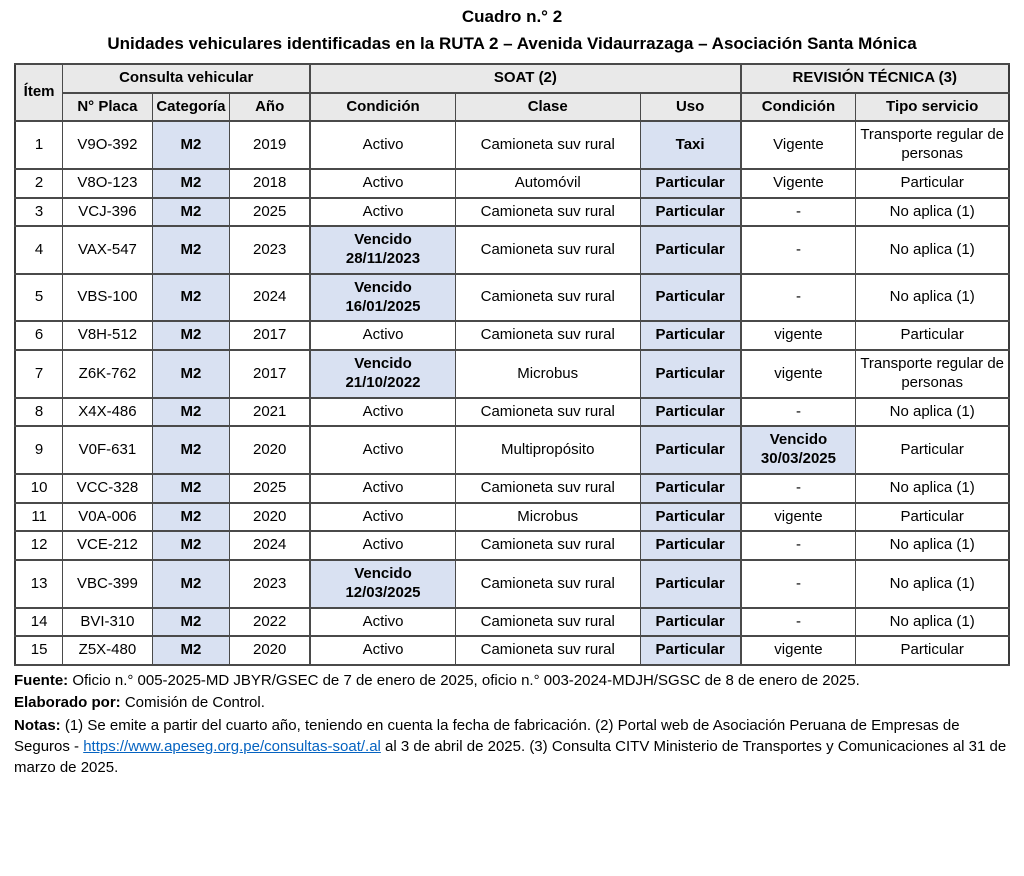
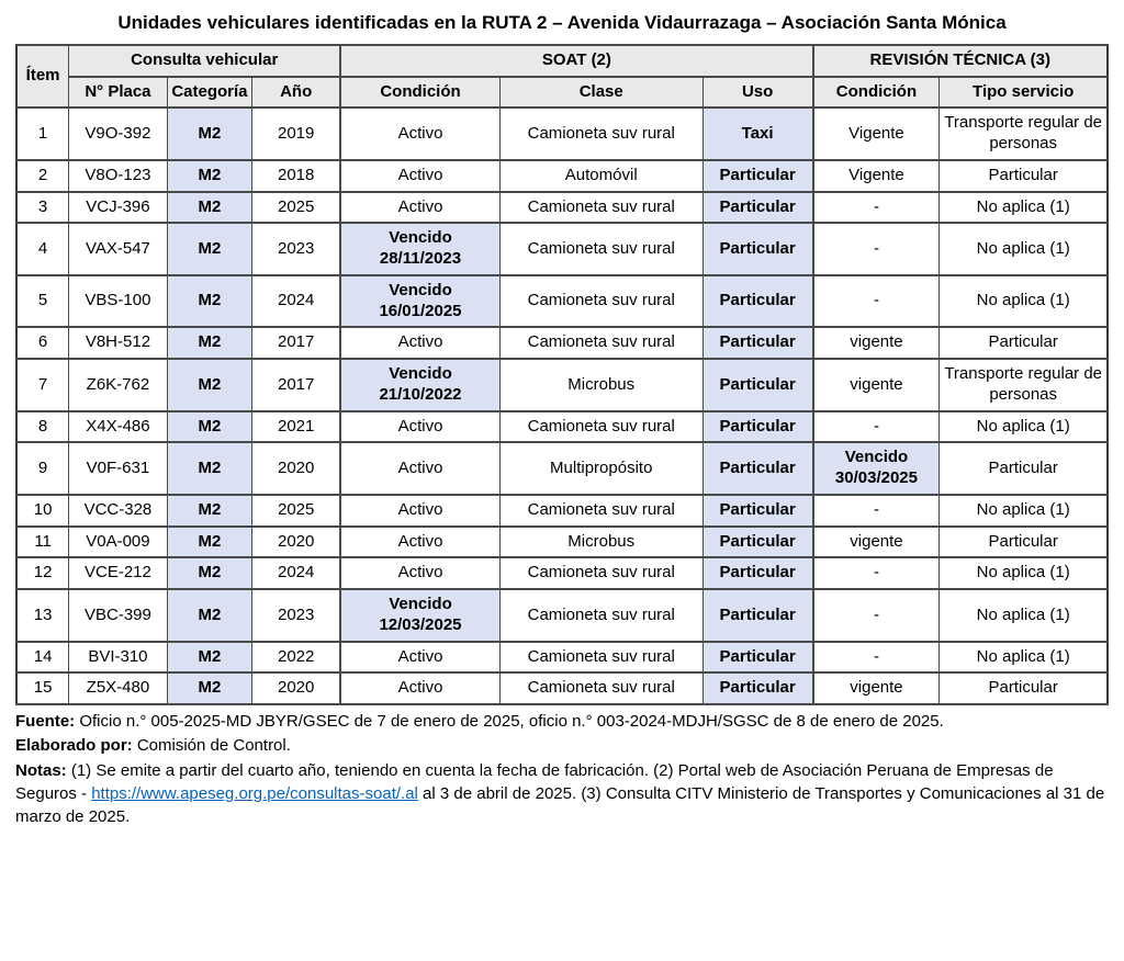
- Cuadro n.° 2
  Unidades vehiculares identificadas en la RUTA 2 – Avenida Vidaurrazaga – Asociación Santa Mónica
  Ítem	Consulta vehicular	SOAT (2)	REVISIÓN TÉCNICA (3)
  N° Placa	Categoría	Año	Condición	Clase	Uso	Condición	Tipo servicio
  1	V9O-392	M2	2019	Activo	Camioneta suv rural	Taxi	Vigente	Transporte regular de personas
  2	V8O-123	M2	2018	Activo	Automóvil	Particular	Vigente	Particular
  3	VCJ-396	M2	2025	Activo	Camioneta suv rural	Particular	-	No aplica (1)
  4	VAX-547	M2	2023	Vencido 28/11/2023	Camioneta suv rural	Particular	-	No aplica (1)
  5	VBS-100	M2	2024	Vencido 16/01/2025	Camioneta suv rural	Particular	-	No aplica (1)
  6	V8H-512	M2	2017	Activo	Camioneta suv rural	Particular	vigente	Particular
  7	Z6K-762	M2	2017	Vencido 21/10/2022	Microbus	Particular	vigente	Transporte regular de personas
  8	X4X-486	M2	2021	Activo	Camioneta suv rural	Particular	-	No aplica (1)
  9	V0F-631	M2	2020	Activo	Multipropósito	Particular	Vencido 30/03/2025	Particular
  10	VCC-328	M2	2025	Activo	Camioneta suv rural	Particular	-	No aplica (1)
- 11	V0A-006	M2	2020	Activo	Microbus	Particular	vigente	Particular
+ 11	V0A-009	M2	2020	Activo	Microbus	Particular	vigente	Particular
  12	VCE-212	M2	2024	Activo	Camioneta suv rural	Particular	-	No aplica (1)
  13	VBC-399	M2	2023	Vencido 12/03/2025	Camioneta suv rural	Particular	-	No aplica (1)
  14	BVI-310	M2	2022	Activo	Camioneta suv rural	Particular	-	No aplica (1)
  15	Z5X-480	M2	2020	Activo	Camioneta suv rural	Particular	vigente	Particular
  Fuente: Oficio n.° 005-2025-MD JBYR/GSEC de 7 de enero de 2025, oficio n.° 003-2024-MDJH/SGSC de 8 de enero de 2025.
  Elaborado por: Comisión de Control.
  Notas: (1) Se emite a partir del cuarto año, teniendo en cuenta la fecha de fabricación. (2) Portal web de Asociación Peruana de Empresas de Seguros - https://www.apeseg.org.pe/consultas-soat/.al al 3 de abril de 2025. (3) Consulta CITV Ministerio de Transportes y Comunicaciones al 31 de marzo de 2025.
